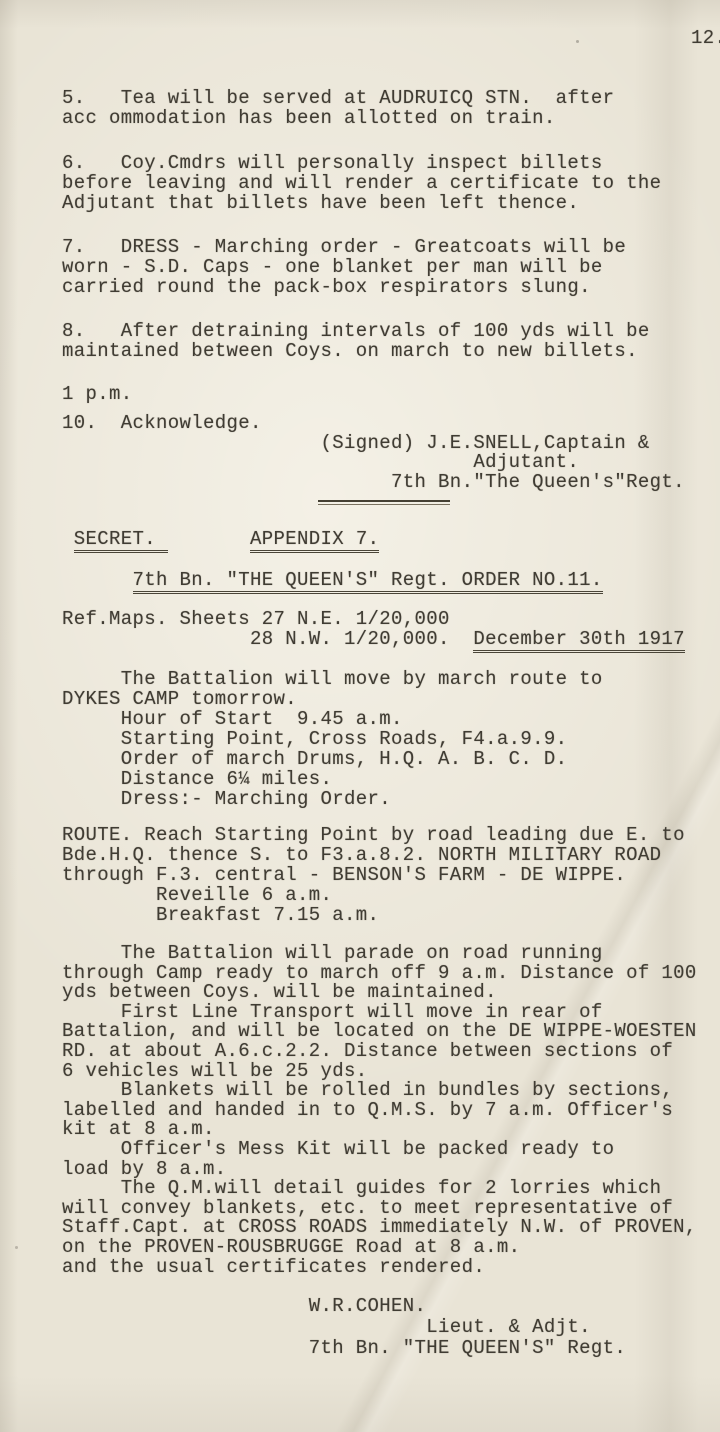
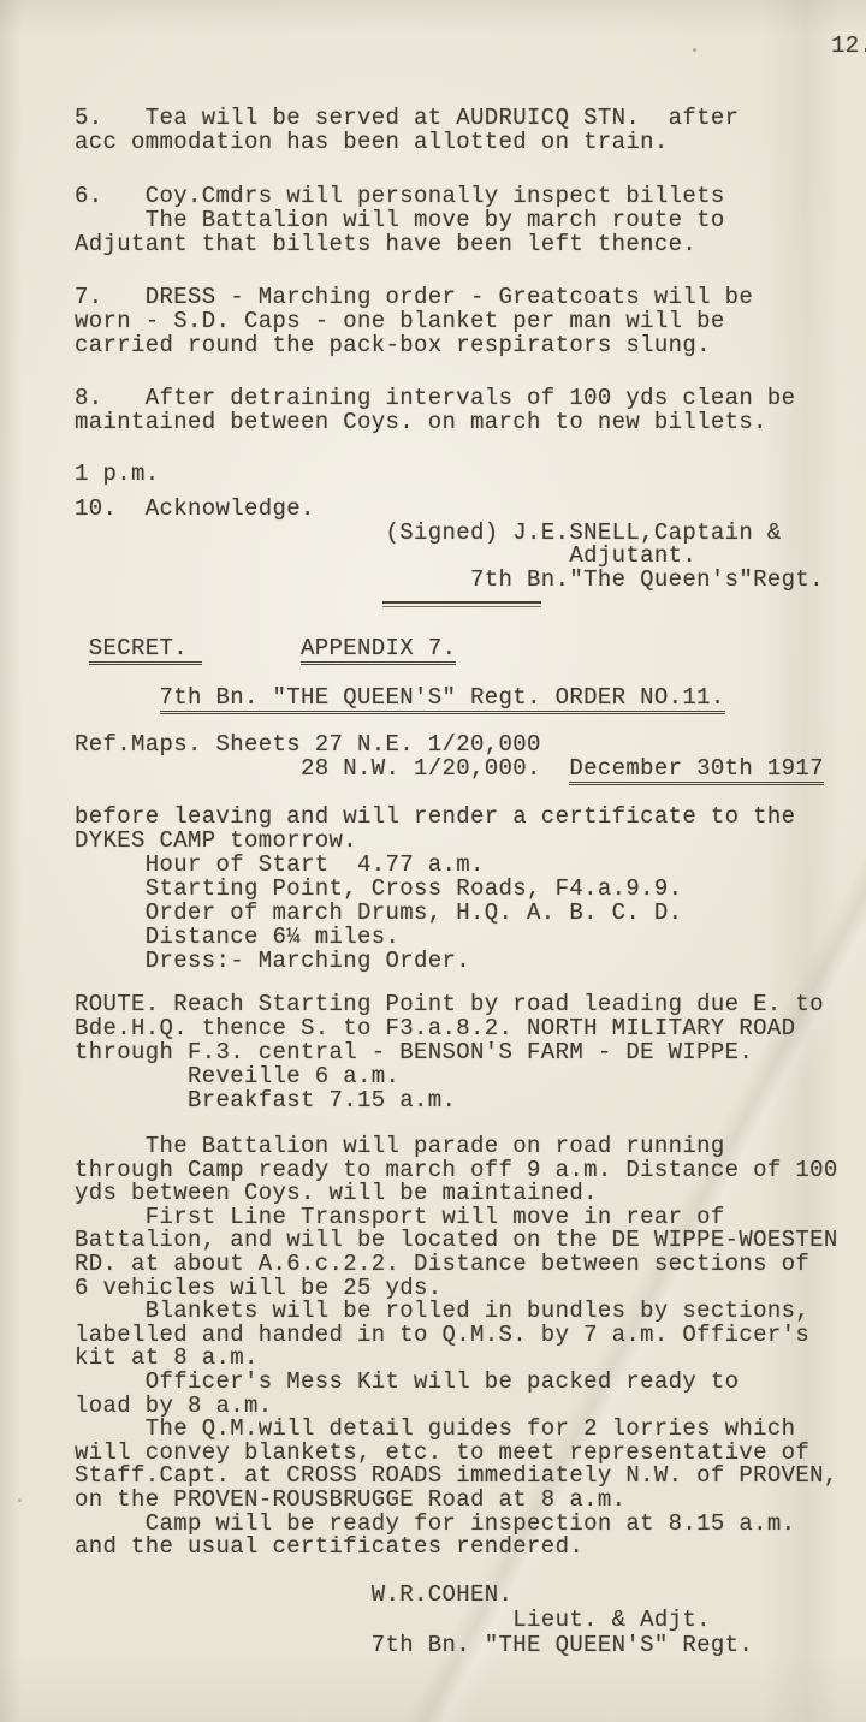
  5. Tea will be served at AUDRUICQ STN. after
  acc ommodation has been allotted on train.
  6. Coy.Cmdrs will personally inspect billets
- before leaving and will render a certificate to the
+ The Battalion will move by march route to
  Adjutant that billets have been left thence.
  7. DRESS - Marching order - Greatcoats will be
  worn - S.D. Caps - one blanket per man will be
  carried round the pack-box respirators slung.
- 8. After detraining intervals of 100 yds will be
+ 8. After detraining intervals of 100 yds clean be
  maintained between Coys. on march to new billets.
  1 p.m.
  10. Acknowledge.
  (Signed) J.E.SNELL,Captain &
  Adjutant.
  7th Bn."The Queen's"Regt.
  SECRET. APPENDIX 7.
  7th Bn. "THE QUEEN'S" Regt. ORDER NO.11.
  Ref.Maps. Sheets 27 N.E. 1/20,000
  28 N.W. 1/20,000. December 30th 1917
- The Battalion will move by march route to
+ before leaving and will render a certificate to the
  DYKES CAMP tomorrow.
- Hour of Start 9.45 a.m.
+ Hour of Start 4.77 a.m.
  Starting Point, Cross Roads, F4.a.9.9.
  Order of march Drums, H.Q. A. B. C. D.
  Distance 6¼ miles.
  Dress:- Marching Order.
  ROUTE. Reach Starting Point by road leading due E. to
  Bde.H.Q. thence S. to F3.a.8.2. NORTH MILITARY ROAD
  through F.3. central - BENSON'S FARM - DE WIPPE.
  Reveille 6 a.m.
  Breakfast 7.15 a.m.
  The Battalion will parade on road running
  through Camp ready to march off 9 a.m. Distance of 100
  yds between Coys. will be maintained.
  First Line Transport will move in rear of
  Battalion, and will be located on the DE WIPPE-WOESTEN
  RD. at about A.6.c.2.2. Distance between sections of
  6 vehicles will be 25 yds.
  Blankets will be rolled in bundles by sections,
  labelled and handed in to Q.M.S. by 7 a.m. Officer's
  kit at 8 a.m.
  Officer's Mess Kit will be packed ready to
  load by 8 a.m.
  The Q.M.will detail guides for 2 lorries which
  will convey blankets, etc. to meet representative of
  Staff.Capt. at CROSS ROADS immediately N.W. of PROVEN,
  on the PROVEN-ROUSBRUGGE Road at 8 a.m.
+ Camp will be ready for inspection at 8.15 a.m.
  and the usual certificates rendered.
  W.R.COHEN.
  Lieut. & Adjt.
  7th Bn. "THE QUEEN'S" Regt.
